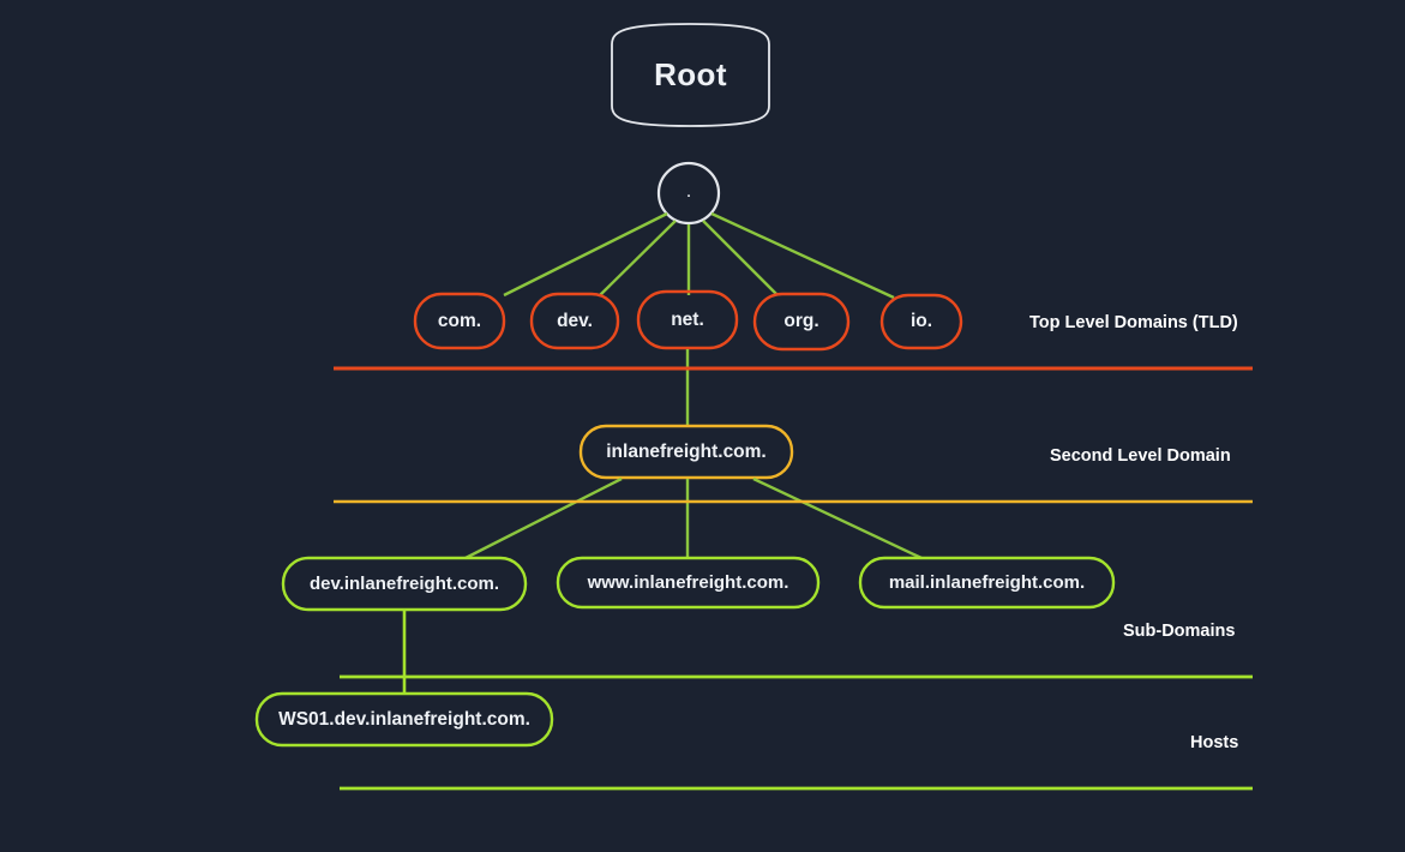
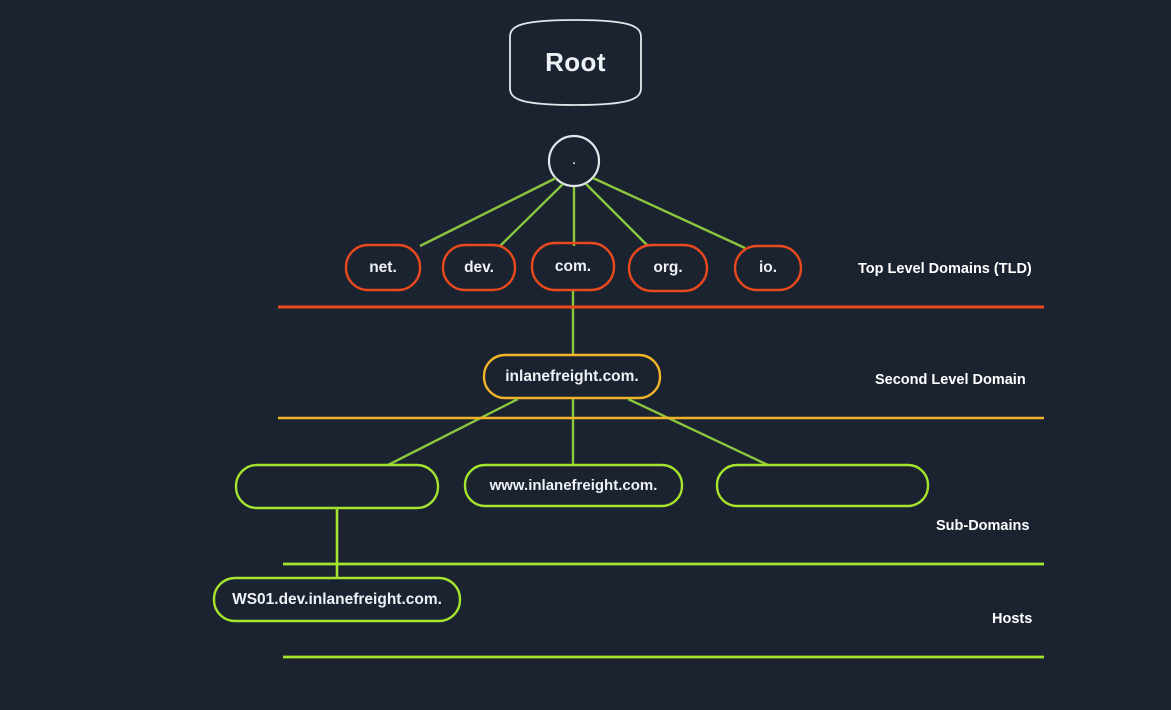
  Root
  .
- com.
+ net.
  dev.
- net.
+ com.
  org.
  io.
  inlanefreight.com.
- dev.inlanefreight.com.
  www.inlanefreight.com.
- mail.inlanefreight.com.
  WS01.dev.inlanefreight.com.
  Top Level Domains (TLD)
  Second Level Domain
  Sub-Domains
  Hosts
